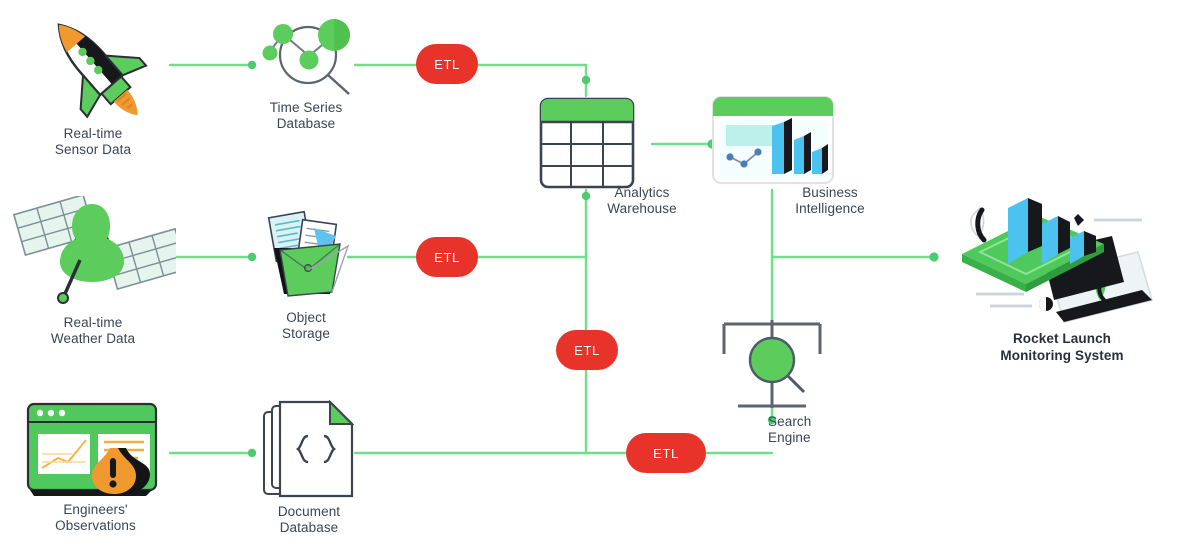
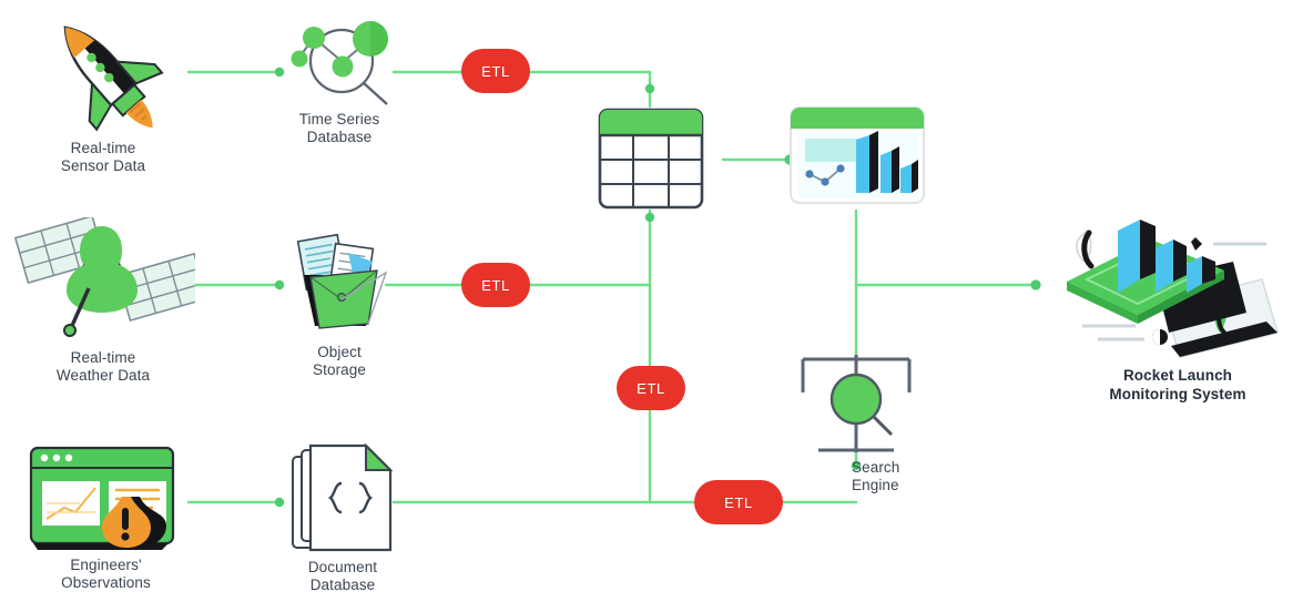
  Real-time
  Sensor Data
  Real-time
  Weather Data
  Engineers'
  Observations
  Time Series
  Database
  Object
  Storage
  Document
  Database
  ETL
  ETL
  ETL
  ETL
- Analytics
- Warehouse
- Business
- Intelligence
  Search
  Engine
  Rocket Launch
  Monitoring System
